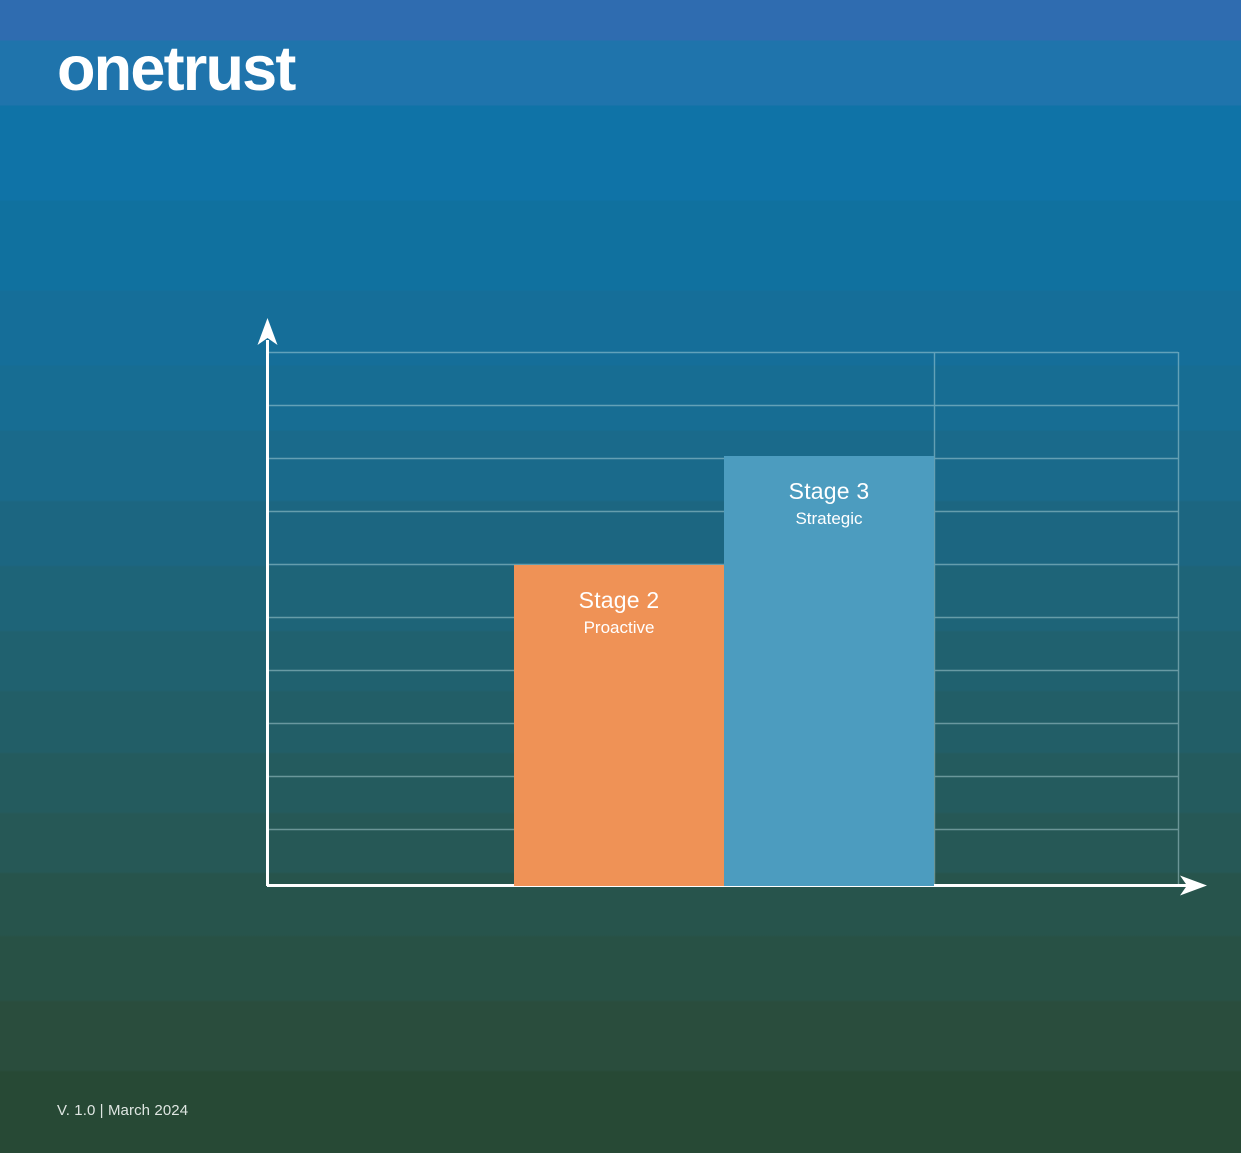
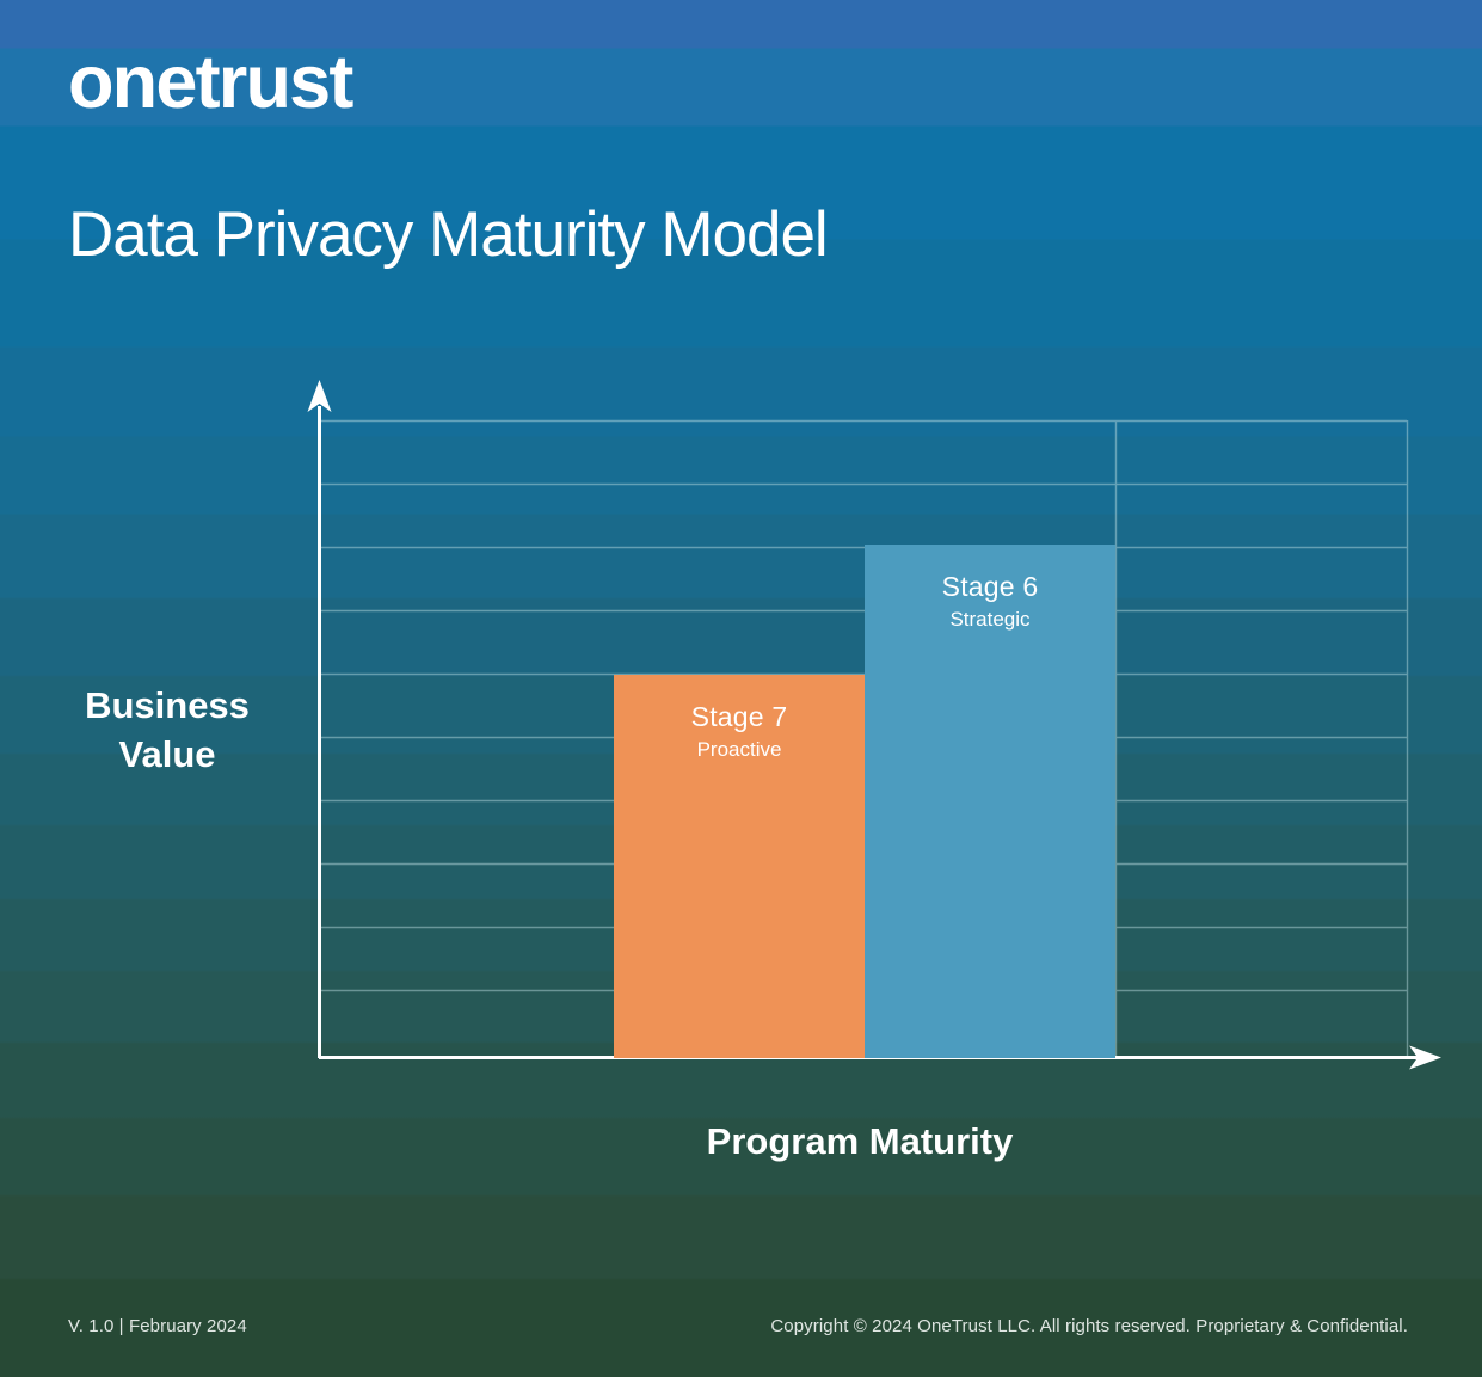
  onetrust
+ Data Privacy Maturity Model
+ Business
+ Value
+ Program Maturity
- Stage 2
+ Stage 7
  Proactive
- Stage 3
+ Stage 6
  Strategic
- V. 1.0 | March 2024
+ V. 1.0 | February 2024
+ Copyright © 2024 OneTrust LLC. All rights reserved. Proprietary & Confidential.
